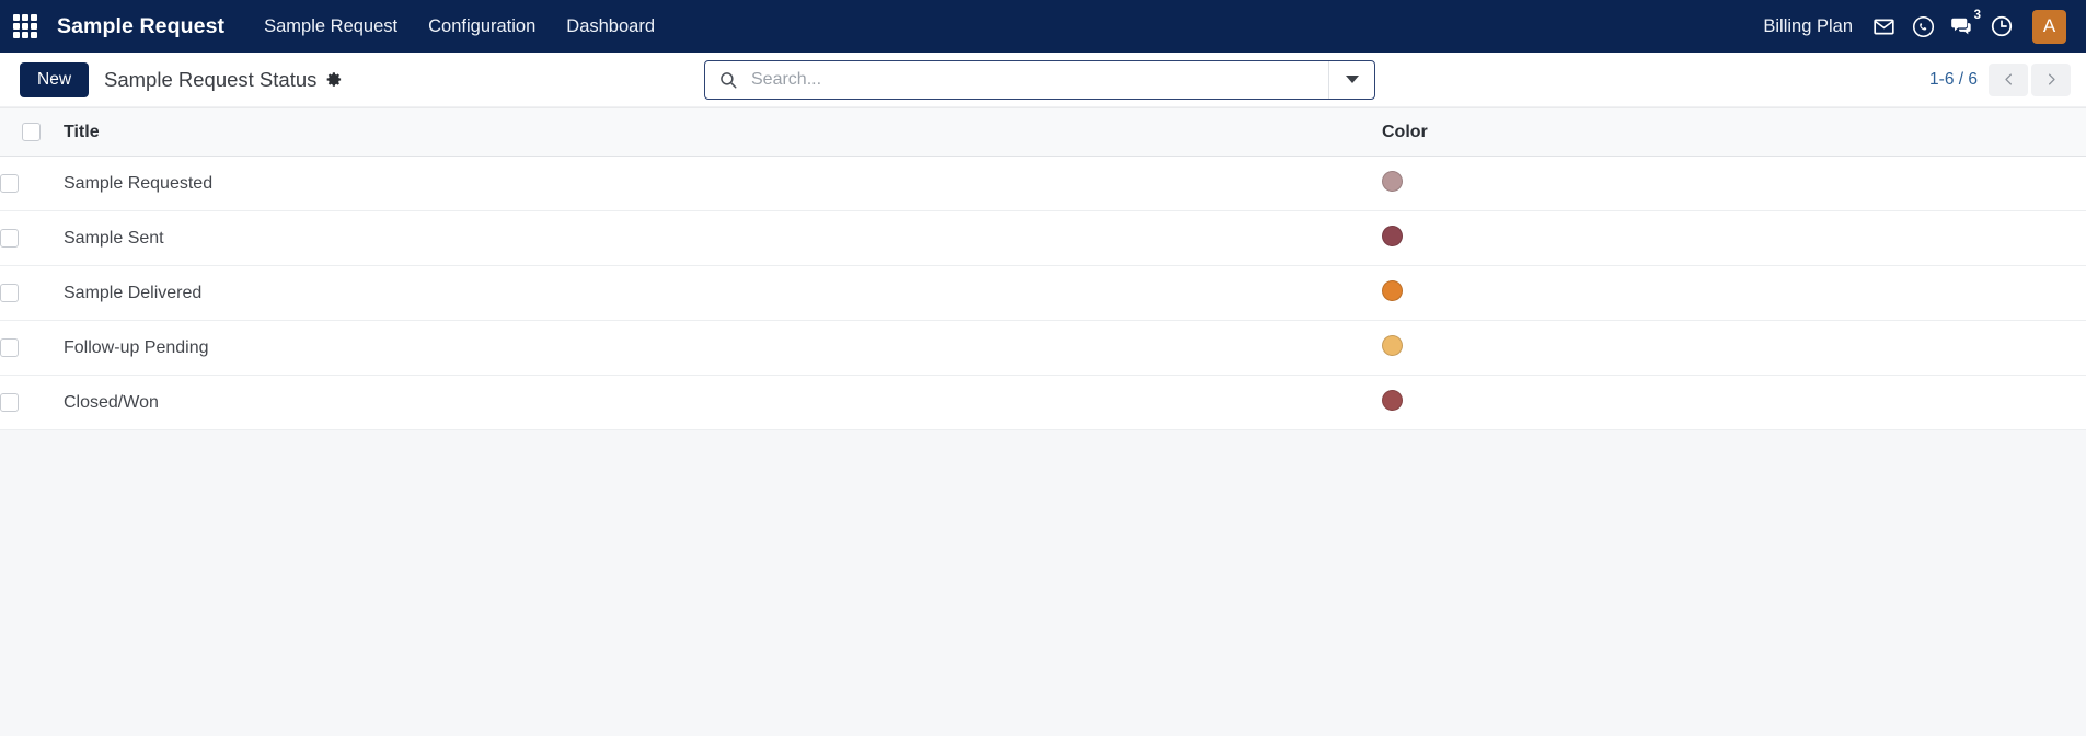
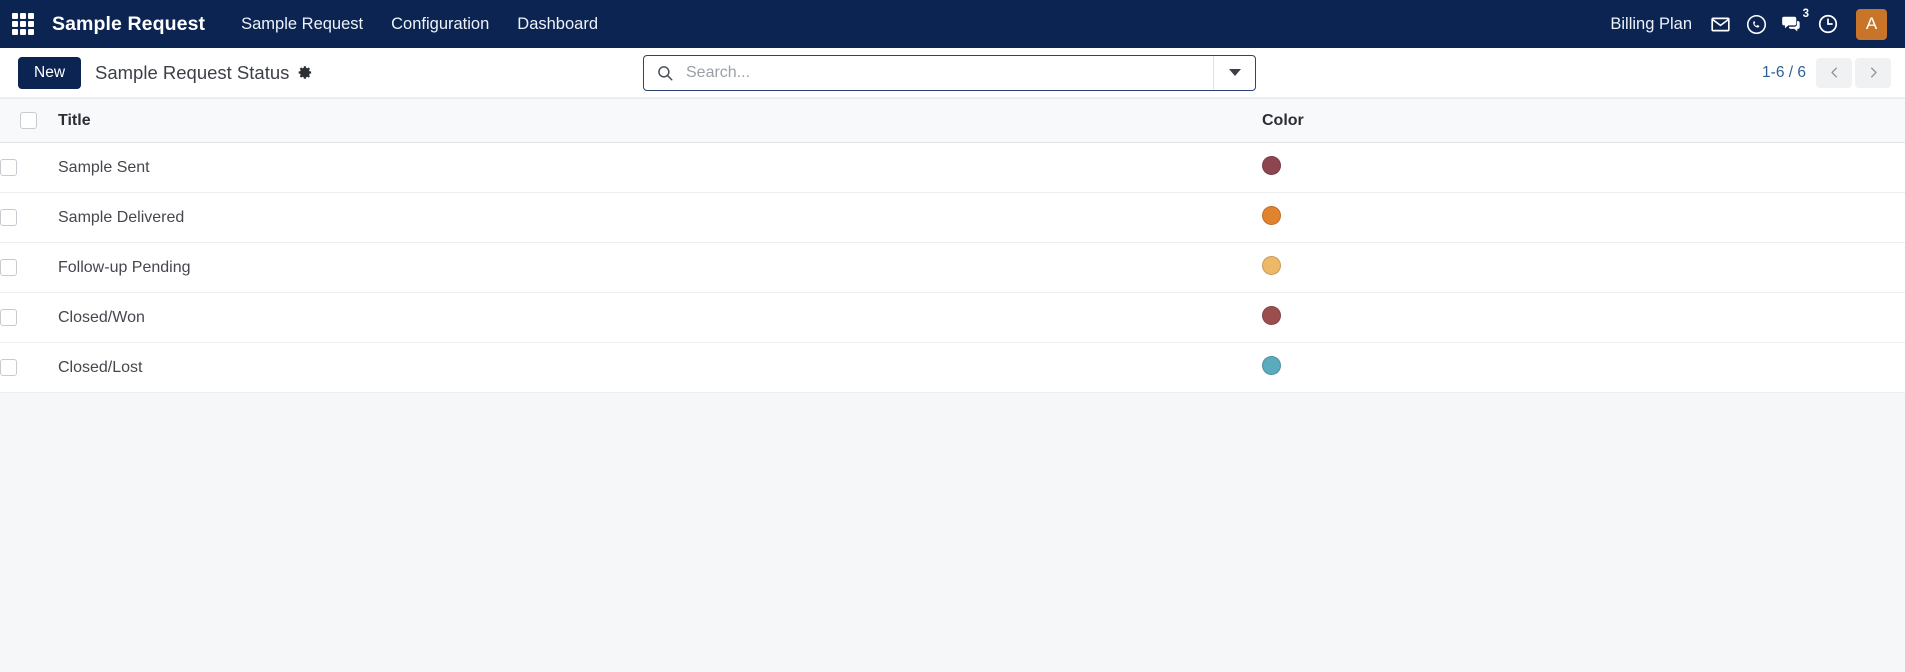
  Sample Request
  Sample Request
  Configuration
  Dashboard
  Billing Plan
  3
  A
  New
  Sample Request Status
  Search...
  1-6 / 6
  	Title	Color
- 	Sample Requested
  	Sample Sent
  	Sample Delivered
  	Follow-up Pending
  	Closed/Won
+ 	Closed/Lost
